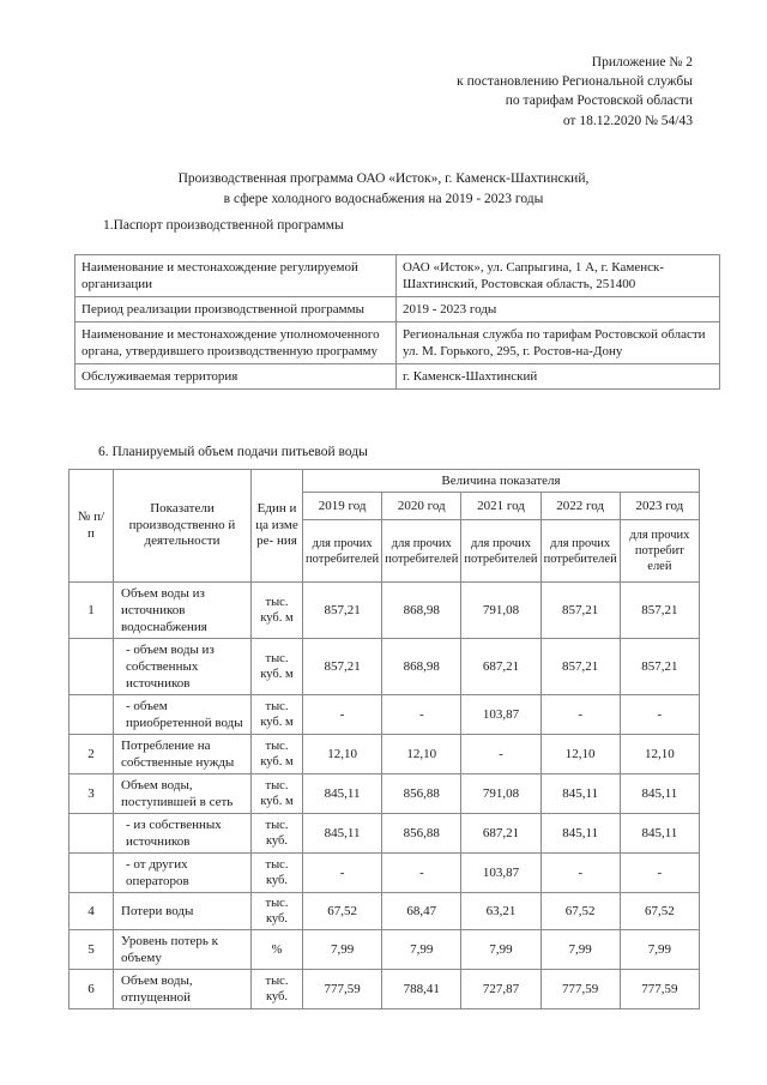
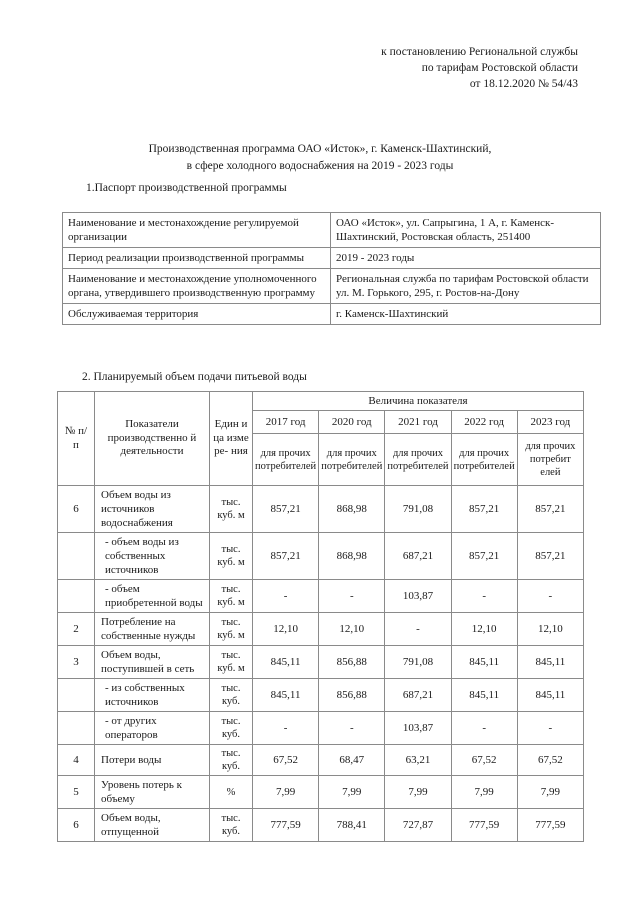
- Приложение № 2
  к постановлению Региональной службы
  по тарифам Ростовской области
  от 18.12.2020 № 54/43
  Производственная программа ОАО «Исток», г. Каменск-Шахтинский,
  в сфере холодного водоснабжения на 2019 - 2023 годы
  1.Паспорт производственной программы
  Наименование и местонахождение регулируемой организации	ОАО «Исток», ул. Сапрыгина, 1 А, г. Каменск-Шахтинский, Ростовская область, 251400
  Период реализации производственной программы	2019 - 2023 годы
  Наименование и местонахождение уполномоченного органа, утвердившего производственную программу	Региональная служба по тарифам Ростовской области ул. М. Горького, 295, г. Ростов-на-Дону
  Обслуживаемая территория	г. Каменск-Шахтинский
- 6. Планируемый объем подачи питьевой воды
+ 2. Планируемый объем подачи питьевой воды
  № п/ п	Показатели производственно й деятельности	Един ица изме ре- ния	Величина показателя
- 2019 год	2020 год	2021 год	2022 год	2023 год
+ 2017 год	2020 год	2021 год	2022 год	2023 год
  для прочих потребителей	для прочих потребителей	для прочих потребителей	для прочих потребителей	для прочих потребит елей
- 1	Объем воды из источников водоснабжения	тыс. куб. м	857,21	868,98	791,08	857,21	857,21
+ 6	Объем воды из источников водоснабжения	тыс. куб. м	857,21	868,98	791,08	857,21	857,21
  	- объем воды из собственных источников	тыс. куб. м	857,21	868,98	687,21	857,21	857,21
  	- объем приобретенной воды	тыс. куб. м	-	-	103,87	-	-
  2	Потребление на собственные нужды	тыс. куб. м	12,10	12,10	-	12,10	12,10
  3	Объем воды, поступившей в сеть	тыс. куб. м	845,11	856,88	791,08	845,11	845,11
  	- из собственных источников	тыс. куб.	845,11	856,88	687,21	845,11	845,11
  	- от других операторов	тыс. куб.	-	-	103,87	-	-
  4	Потери воды	тыс. куб.	67,52	68,47	63,21	67,52	67,52
  5	Уровень потерь к объему	%	7,99	7,99	7,99	7,99	7,99
  6	Объем воды, отпущенной	тыс. куб.	777,59	788,41	727,87	777,59	777,59
